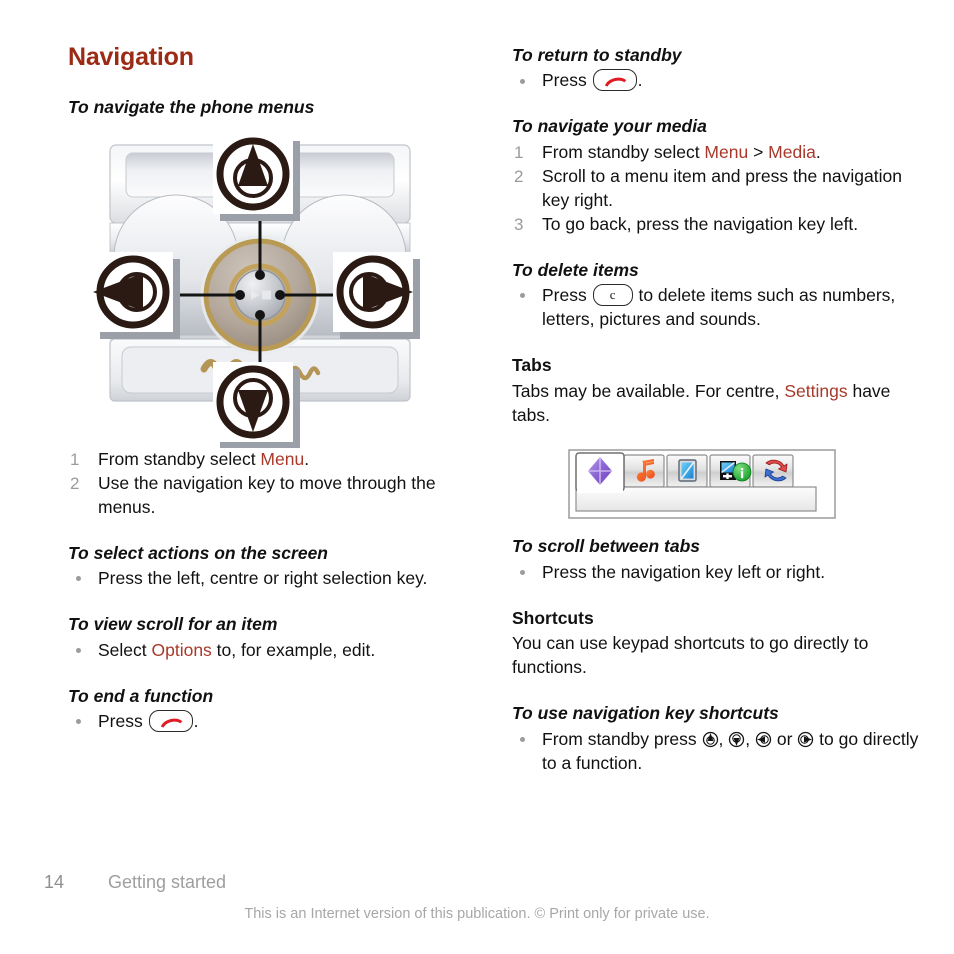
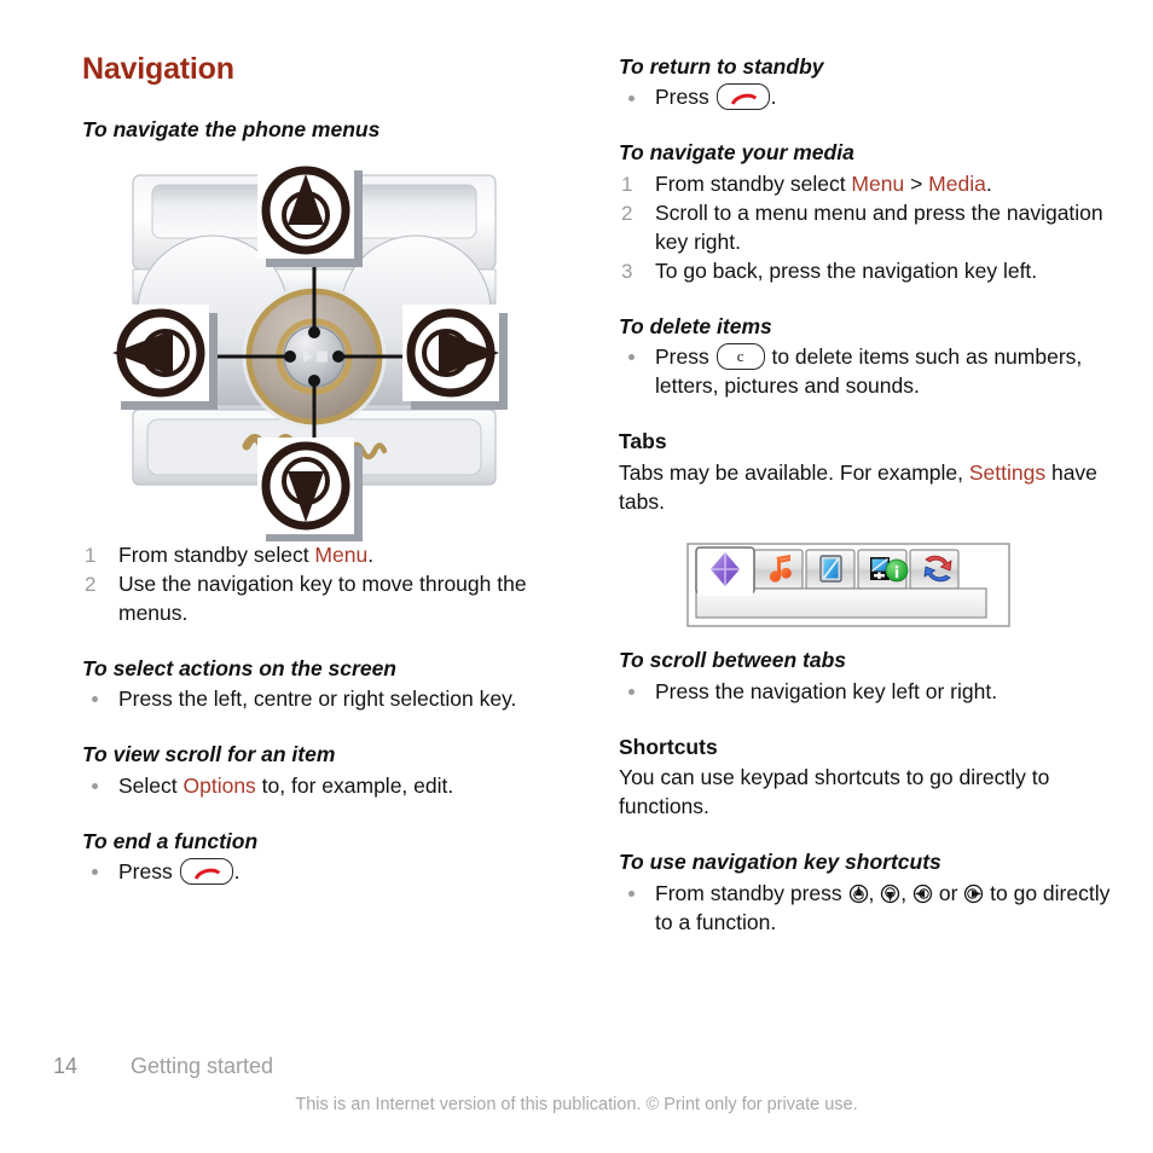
  Navigation
  To navigate the phone menus
  1
  From standby select Menu.
  2
  Use the navigation key to move through the menus.
  To select actions on the screen
  Press the left, centre or right selection key.
  To view scroll for an item
  Select Options to, for example, edit.
  To end a function
  Press .
  To return to standby
  Press .
  To navigate your media
  1
  From standby select Menu > Media.
  2
- Scroll to a menu item and press the navigation key right.
+ Scroll to a menu menu and press the navigation key right.
  3
  To go back, press the navigation key left.
  To delete items
  Press
  c
  to delete items such as numbers, letters, pictures and sounds.
  Tabs
- Tabs may be available. For centre, Settings have tabs.
+ Tabs may be available. For example, Settings have tabs.
  To scroll between tabs
  Press the navigation key left or right.
  Shortcuts
  You can use keypad shortcuts to go directly to functions.
  To use navigation key shortcuts
  From standby press , , or to go directly to a function.
  14
  Getting started
  This is an Internet version of this publication. © Print only for private use.
